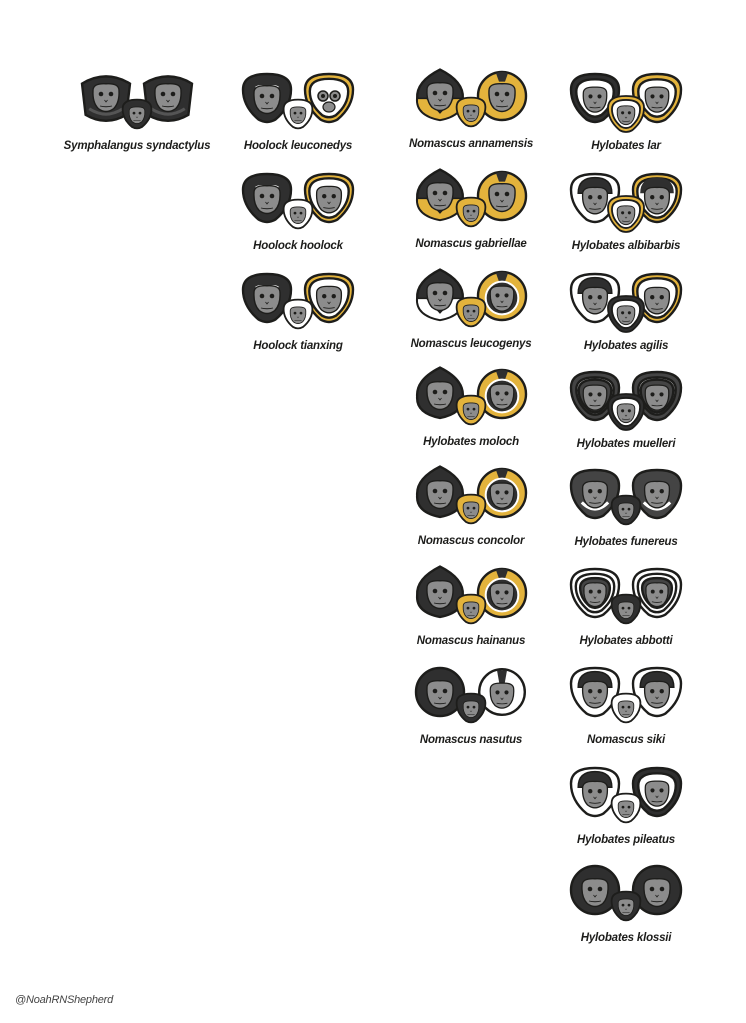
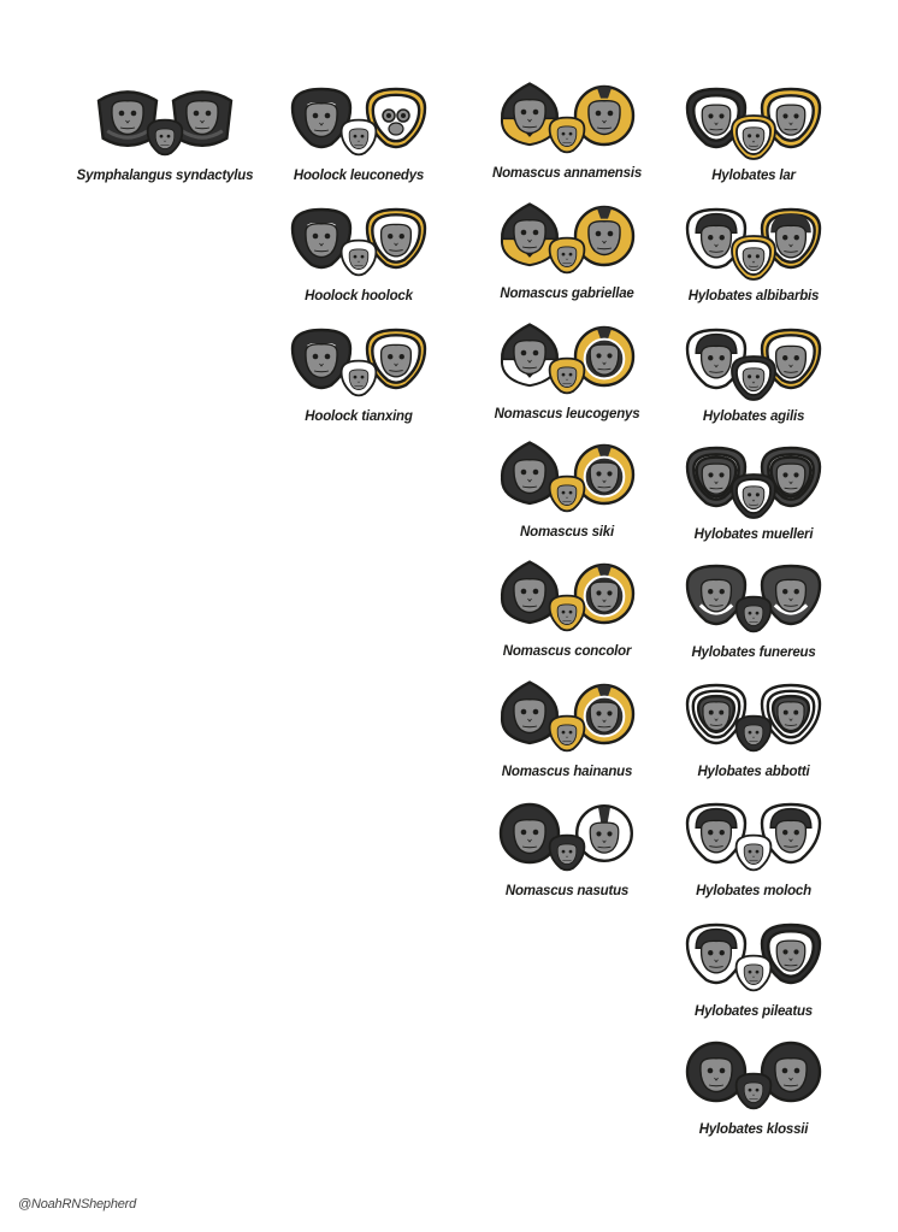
  Symphalangus syndactylus
  Hoolock leuconedys
  Hoolock hoolock
  Hoolock tianxing
  Nomascus annamensis
  Nomascus gabriellae
  Nomascus leucogenys
- Hylobates moloch
+ Nomascus siki
  Nomascus concolor
  Nomascus hainanus
  Nomascus nasutus
  Hylobates lar
  Hylobates albibarbis
  Hylobates agilis
  Hylobates muelleri
  Hylobates funereus
  Hylobates abbotti
- Nomascus siki
+ Hylobates moloch
  Hylobates pileatus
  Hylobates klossii
  @NoahRNShepherd
